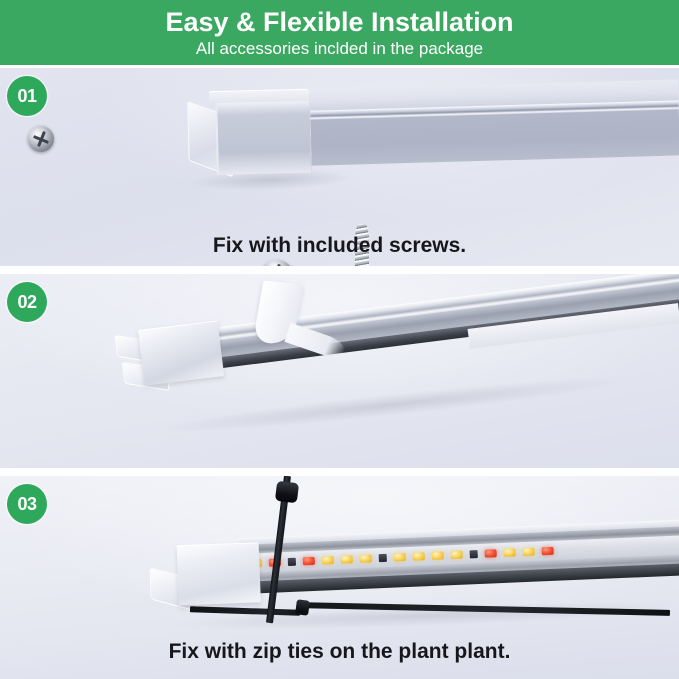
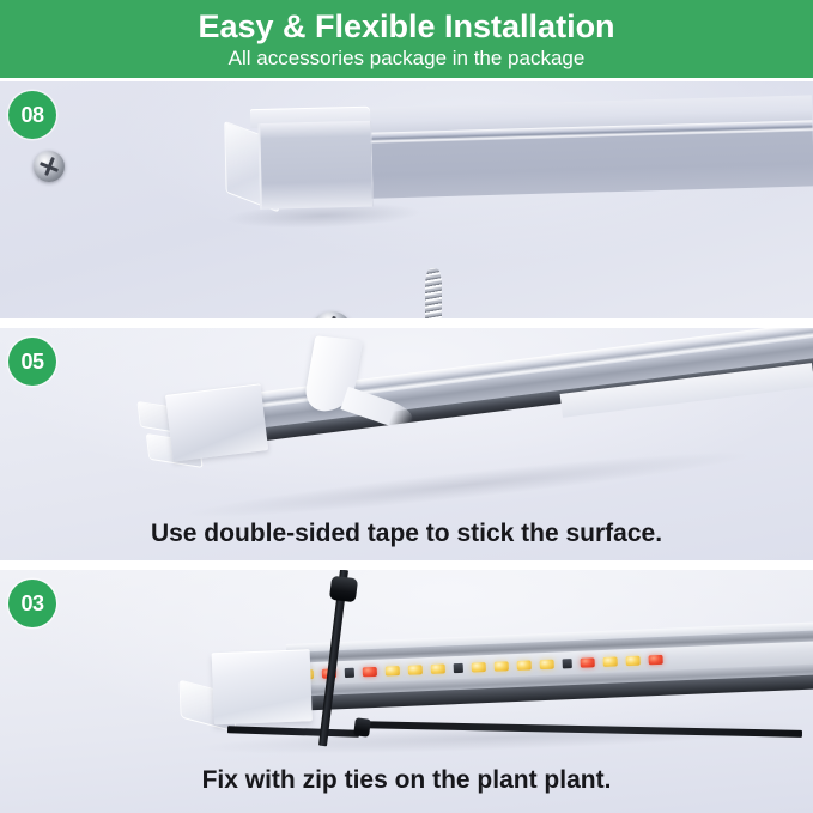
  Easy & Flexible Installation
- All accessories inclded in the package
+ All accessories package in the package
- 01
+ 08
- Fix with included screws.
- 02
+ 05
+ Use double-sided tape to stick the surface.
  03
  Fix with zip ties on the plant plant.
